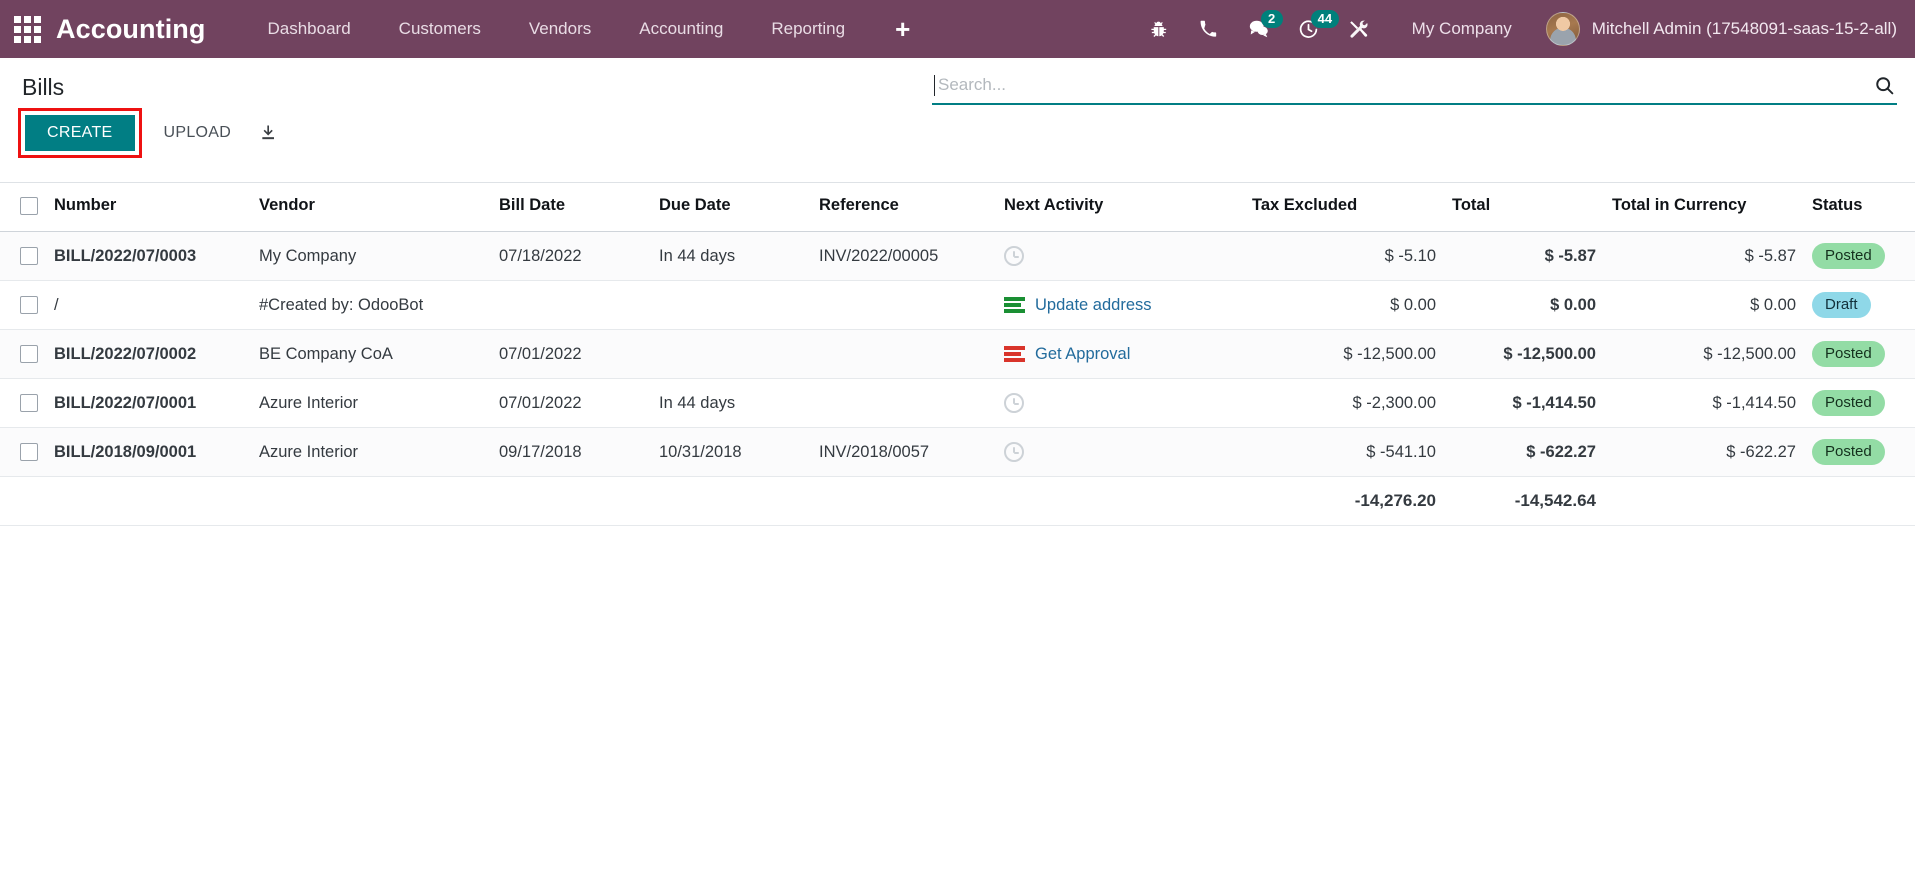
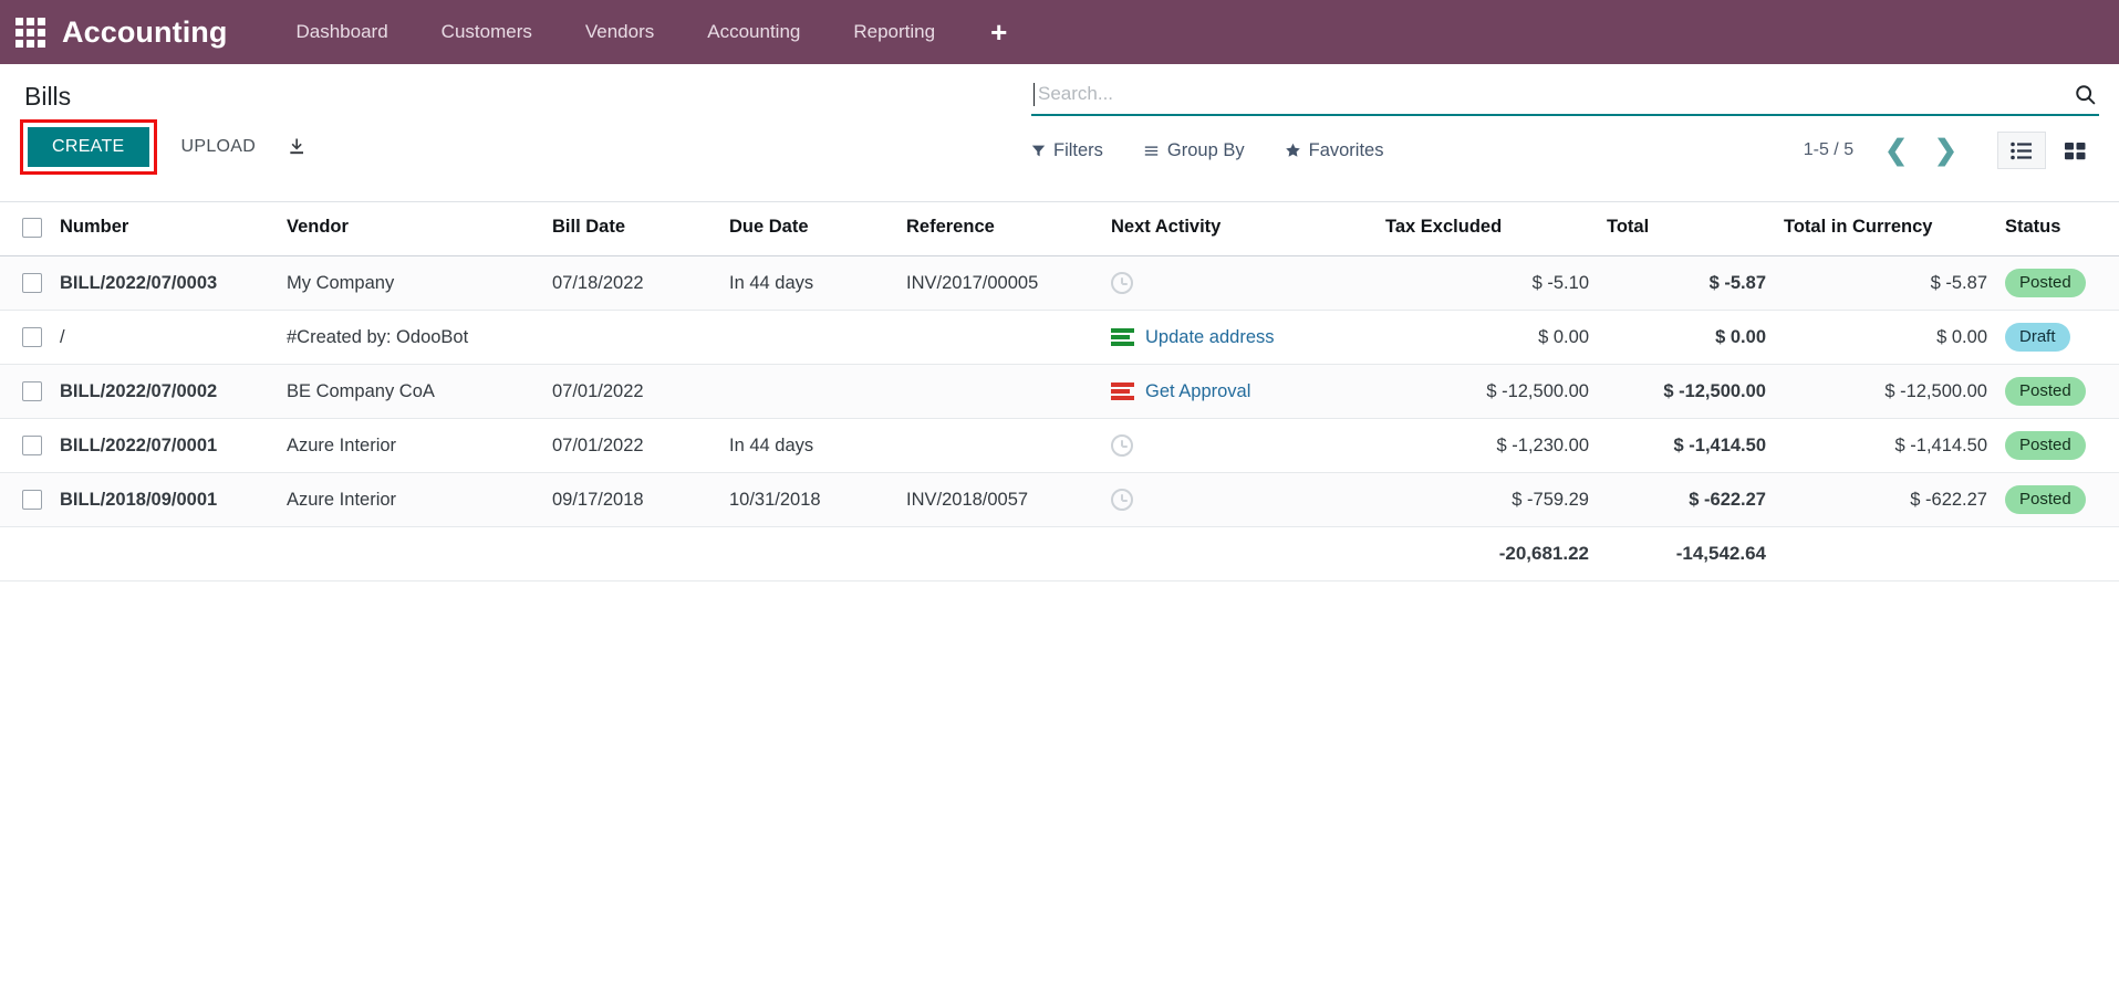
  Accounting
  Dashboard
  Customers
  Vendors
  Accounting
  Reporting
  +
- 2
- 44
- My Company
- Mitchell Admin (17548091-saas-15-2-all)
  Bills
  CREATE
  UPLOAD
  Search...
+ Filters
+ Group By
+ Favorites
+ 1-5 / 5
+ ❮
+ ❯
  	Number	Vendor	Bill Date	Due Date	Reference	Next Activity	Tax Excluded	Total	Total in Currency	Status
- 	BILL/2022/07/0003	My Company	07/18/2022	In 44 days	INV/2022/00005		$ -5.10	$ -5.87	$ -5.87	Posted
+ 	BILL/2022/07/0003	My Company	07/18/2022	In 44 days	INV/2017/00005		$ -5.10	$ -5.87	$ -5.87	Posted
  	/	#Created by: OdooBot				Update address	$ 0.00	$ 0.00	$ 0.00	Draft
  	BILL/2022/07/0002	BE Company CoA	07/01/2022			Get Approval	$ -12,500.00	$ -12,500.00	$ -12,500.00	Posted
- 	BILL/2022/07/0001	Azure Interior	07/01/2022	In 44 days			$ -2,300.00	$ -1,414.50	$ -1,414.50	Posted
+ 	BILL/2022/07/0001	Azure Interior	07/01/2022	In 44 days			$ -1,230.00	$ -1,414.50	$ -1,414.50	Posted
- 	BILL/2018/09/0001	Azure Interior	09/17/2018	10/31/2018	INV/2018/0057		$ -541.10	$ -622.27	$ -622.27	Posted
+ 	BILL/2018/09/0001	Azure Interior	09/17/2018	10/31/2018	INV/2018/0057		$ -759.29	$ -622.27	$ -622.27	Posted
- 							-14,276.20	-14,542.64
+ 							-20,681.22	-14,542.64
